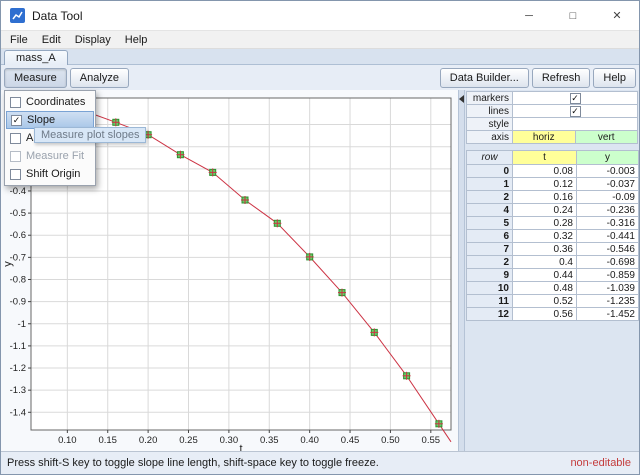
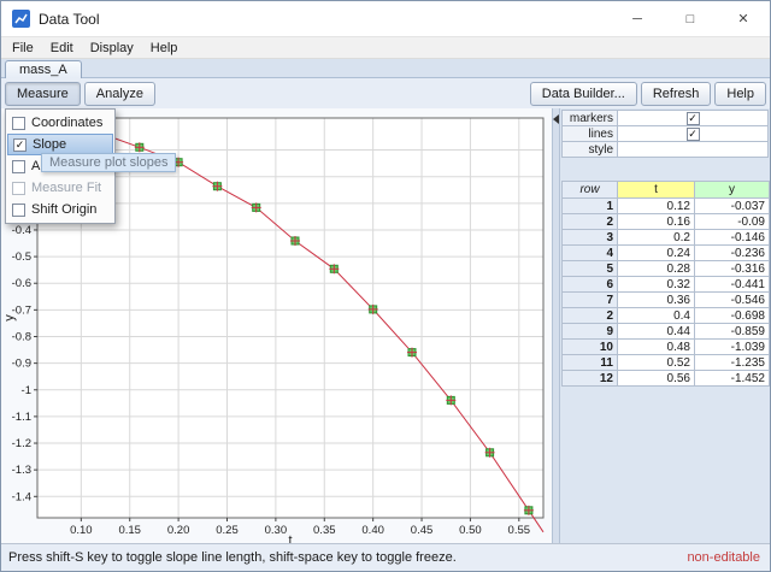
  Data Tool
  ─
  □
  ✕
  File
  Edit
  Display
  Help
  mass_A
  Measure
  Analyze
  Data Builder...
  Refresh
  Help
  0.10
  0.15
  0.20
  0.25
  0.30
  0.35
  0.40
  0.45
  0.50
  0.55
  -0.4
  -0.5
  -0.6
  -0.7
  -0.8
  -0.9
  -1
  -1.1
  -1.2
  -1.3
  -1.4
  t
  markers
  lines
  style
- axis	horiz	vert
  row	t	y
- 0	0.08	-0.003
  1	0.12	-0.037
  2	0.16	-0.09
+ 3	0.2	-0.146
  4	0.24	-0.236
  5	0.28	-0.316
  6	0.32	-0.441
  7	0.36	-0.546
  2	0.4	-0.698
  9	0.44	-0.859
  10	0.48	-1.039
  11	0.52	-1.235
  12	0.56	-1.452
  Press shift-S key to toggle slope line length, shift-space key to toggle freeze.
  non-editable
  Coordinates
  Slope
  Measure Fit
  Shift Origin
  Measure plot slopes
